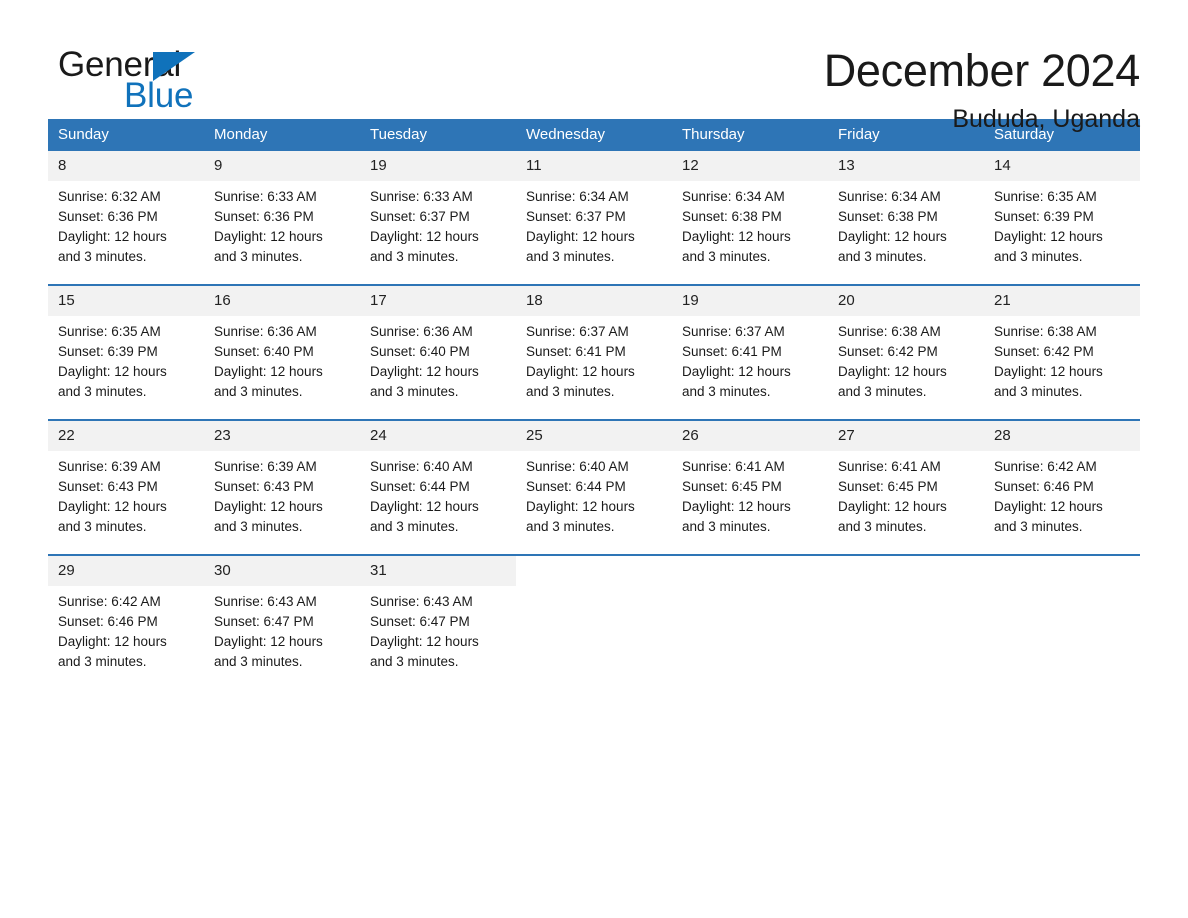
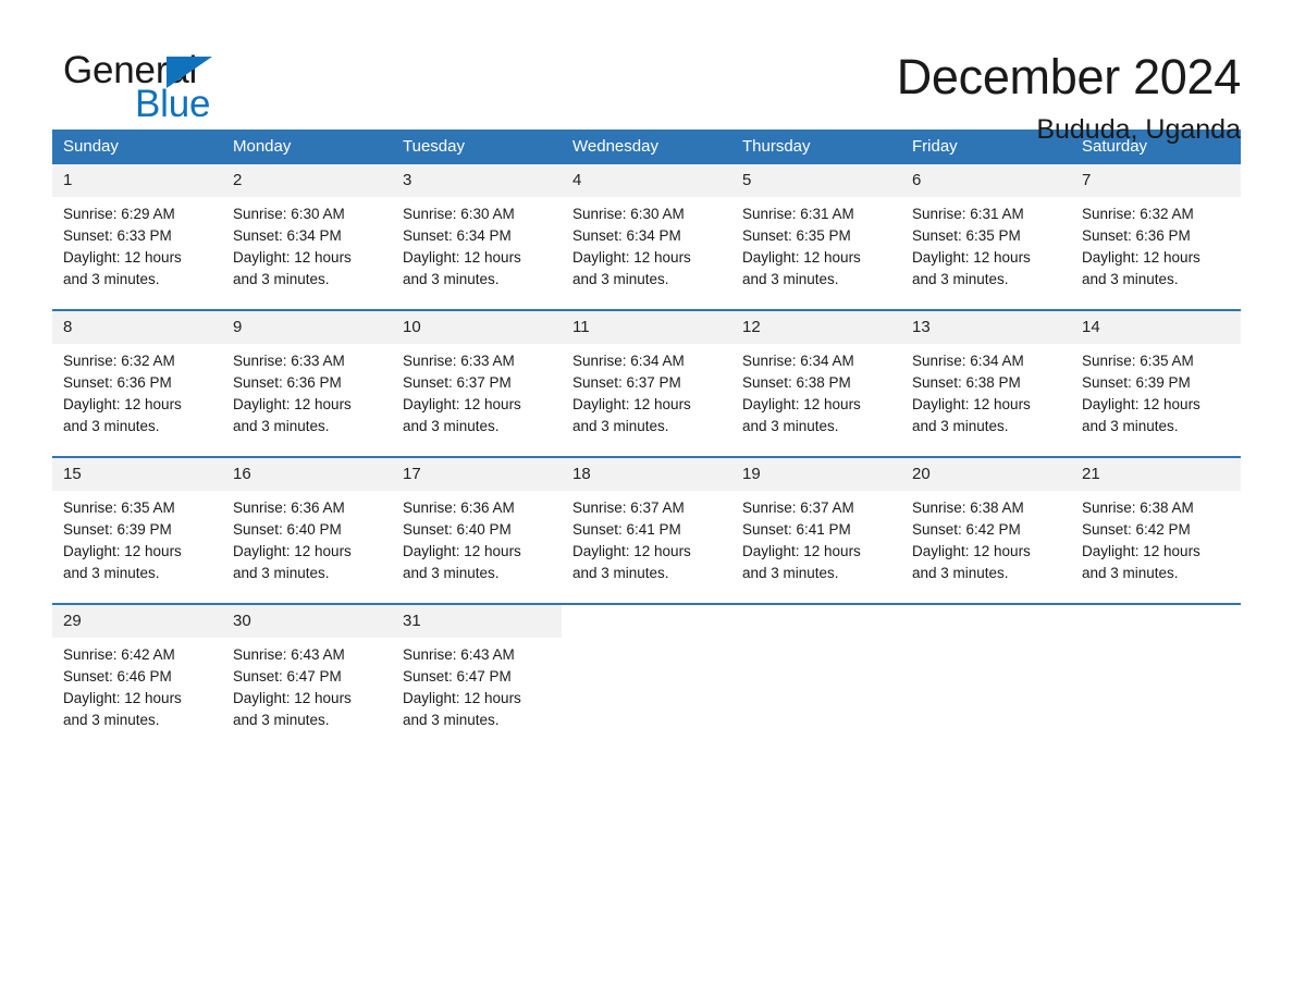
  General
  Blue
  December 2024
  Bududa, Uganda
  Sunday	Monday	Tuesday	Wednesday	Thursday	Friday	Saturday
+ 1Sunrise: 6:29 AMSunset: 6:33 PMDaylight: 12 hoursand 3 minutes.	2Sunrise: 6:30 AMSunset: 6:34 PMDaylight: 12 hoursand 3 minutes.	3Sunrise: 6:30 AMSunset: 6:34 PMDaylight: 12 hoursand 3 minutes.	4Sunrise: 6:30 AMSunset: 6:34 PMDaylight: 12 hoursand 3 minutes.	5Sunrise: 6:31 AMSunset: 6:35 PMDaylight: 12 hoursand 3 minutes.	6Sunrise: 6:31 AMSunset: 6:35 PMDaylight: 12 hoursand 3 minutes.	7Sunrise: 6:32 AMSunset: 6:36 PMDaylight: 12 hoursand 3 minutes.
- 8Sunrise: 6:32 AMSunset: 6:36 PMDaylight: 12 hoursand 3 minutes.	9Sunrise: 6:33 AMSunset: 6:36 PMDaylight: 12 hoursand 3 minutes.	19Sunrise: 6:33 AMSunset: 6:37 PMDaylight: 12 hoursand 3 minutes.	11Sunrise: 6:34 AMSunset: 6:37 PMDaylight: 12 hoursand 3 minutes.	12Sunrise: 6:34 AMSunset: 6:38 PMDaylight: 12 hoursand 3 minutes.	13Sunrise: 6:34 AMSunset: 6:38 PMDaylight: 12 hoursand 3 minutes.	14Sunrise: 6:35 AMSunset: 6:39 PMDaylight: 12 hoursand 3 minutes.
+ 8Sunrise: 6:32 AMSunset: 6:36 PMDaylight: 12 hoursand 3 minutes.	9Sunrise: 6:33 AMSunset: 6:36 PMDaylight: 12 hoursand 3 minutes.	10Sunrise: 6:33 AMSunset: 6:37 PMDaylight: 12 hoursand 3 minutes.	11Sunrise: 6:34 AMSunset: 6:37 PMDaylight: 12 hoursand 3 minutes.	12Sunrise: 6:34 AMSunset: 6:38 PMDaylight: 12 hoursand 3 minutes.	13Sunrise: 6:34 AMSunset: 6:38 PMDaylight: 12 hoursand 3 minutes.	14Sunrise: 6:35 AMSunset: 6:39 PMDaylight: 12 hoursand 3 minutes.
  15Sunrise: 6:35 AMSunset: 6:39 PMDaylight: 12 hoursand 3 minutes.	16Sunrise: 6:36 AMSunset: 6:40 PMDaylight: 12 hoursand 3 minutes.	17Sunrise: 6:36 AMSunset: 6:40 PMDaylight: 12 hoursand 3 minutes.	18Sunrise: 6:37 AMSunset: 6:41 PMDaylight: 12 hoursand 3 minutes.	19Sunrise: 6:37 AMSunset: 6:41 PMDaylight: 12 hoursand 3 minutes.	20Sunrise: 6:38 AMSunset: 6:42 PMDaylight: 12 hoursand 3 minutes.	21Sunrise: 6:38 AMSunset: 6:42 PMDaylight: 12 hoursand 3 minutes.
- 22Sunrise: 6:39 AMSunset: 6:43 PMDaylight: 12 hoursand 3 minutes.	23Sunrise: 6:39 AMSunset: 6:43 PMDaylight: 12 hoursand 3 minutes.	24Sunrise: 6:40 AMSunset: 6:44 PMDaylight: 12 hoursand 3 minutes.	25Sunrise: 6:40 AMSunset: 6:44 PMDaylight: 12 hoursand 3 minutes.	26Sunrise: 6:41 AMSunset: 6:45 PMDaylight: 12 hoursand 3 minutes.	27Sunrise: 6:41 AMSunset: 6:45 PMDaylight: 12 hoursand 3 minutes.	28Sunrise: 6:42 AMSunset: 6:46 PMDaylight: 12 hoursand 3 minutes.
  29Sunrise: 6:42 AMSunset: 6:46 PMDaylight: 12 hoursand 3 minutes.	30Sunrise: 6:43 AMSunset: 6:47 PMDaylight: 12 hoursand 3 minutes.	31Sunrise: 6:43 AMSunset: 6:47 PMDaylight: 12 hoursand 3 minutes.
